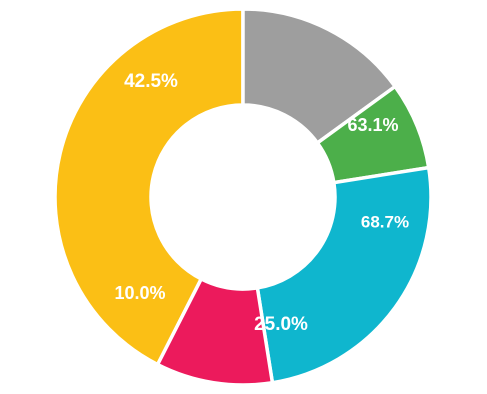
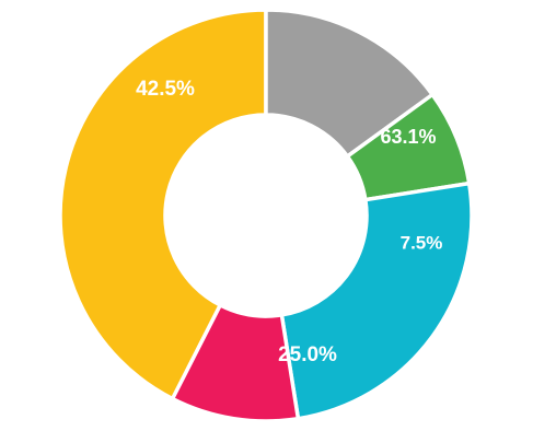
  42.5%
  63.1%
- 68.7%
+ 7.5%
  25.0%
- 10.0%
